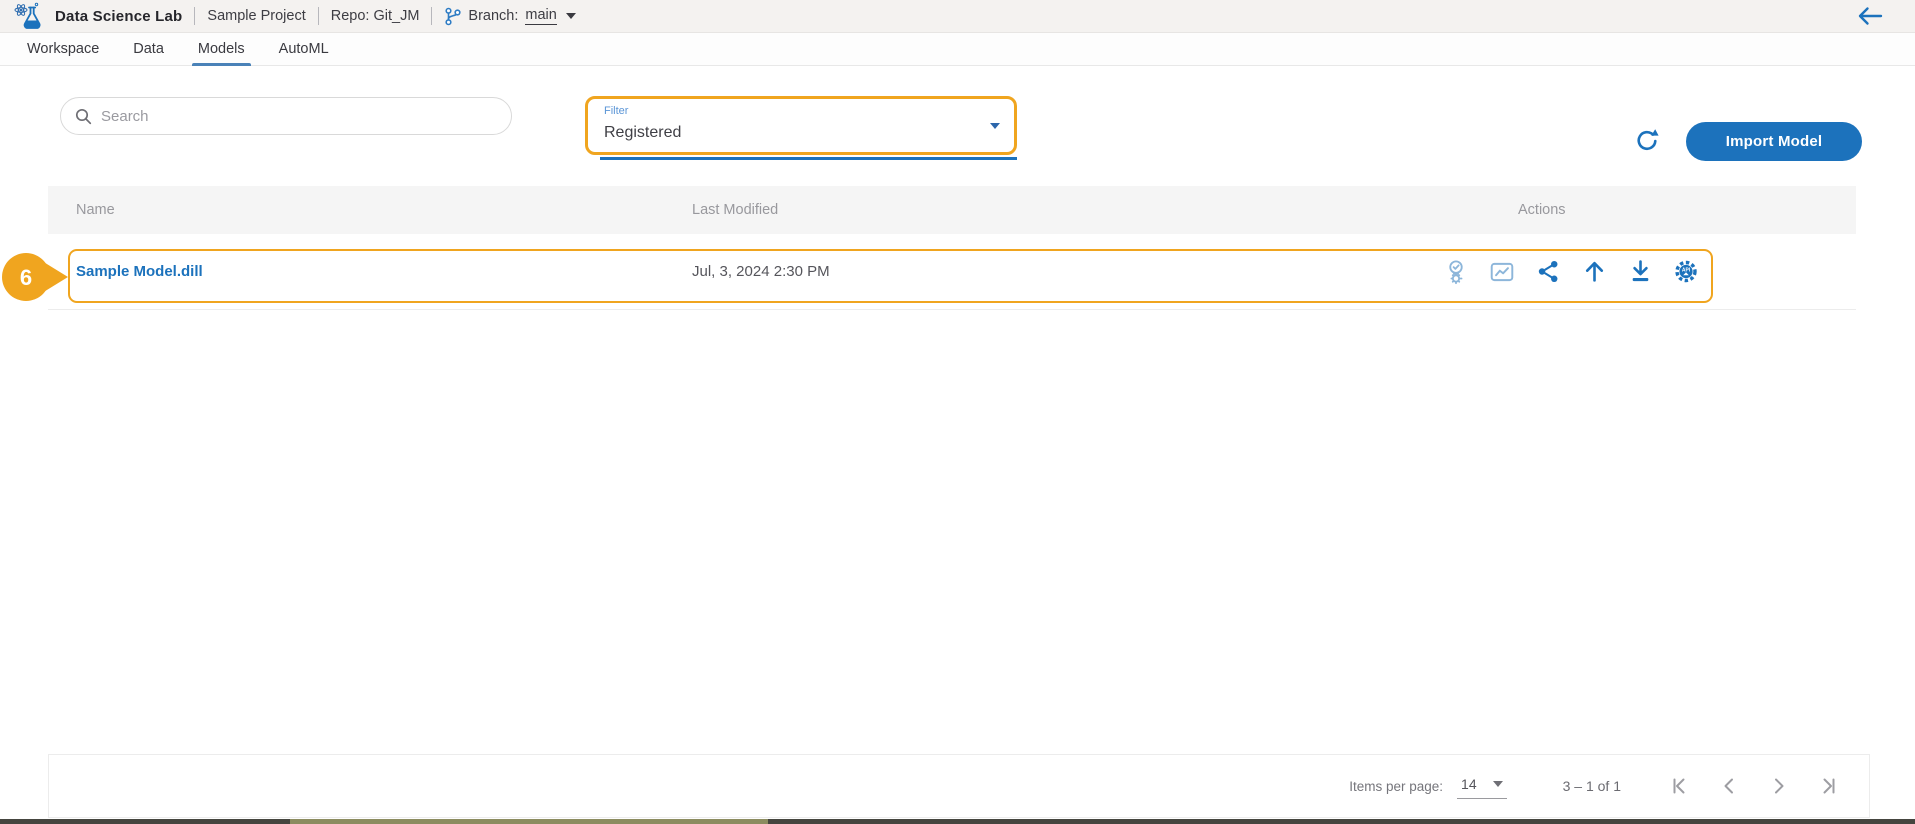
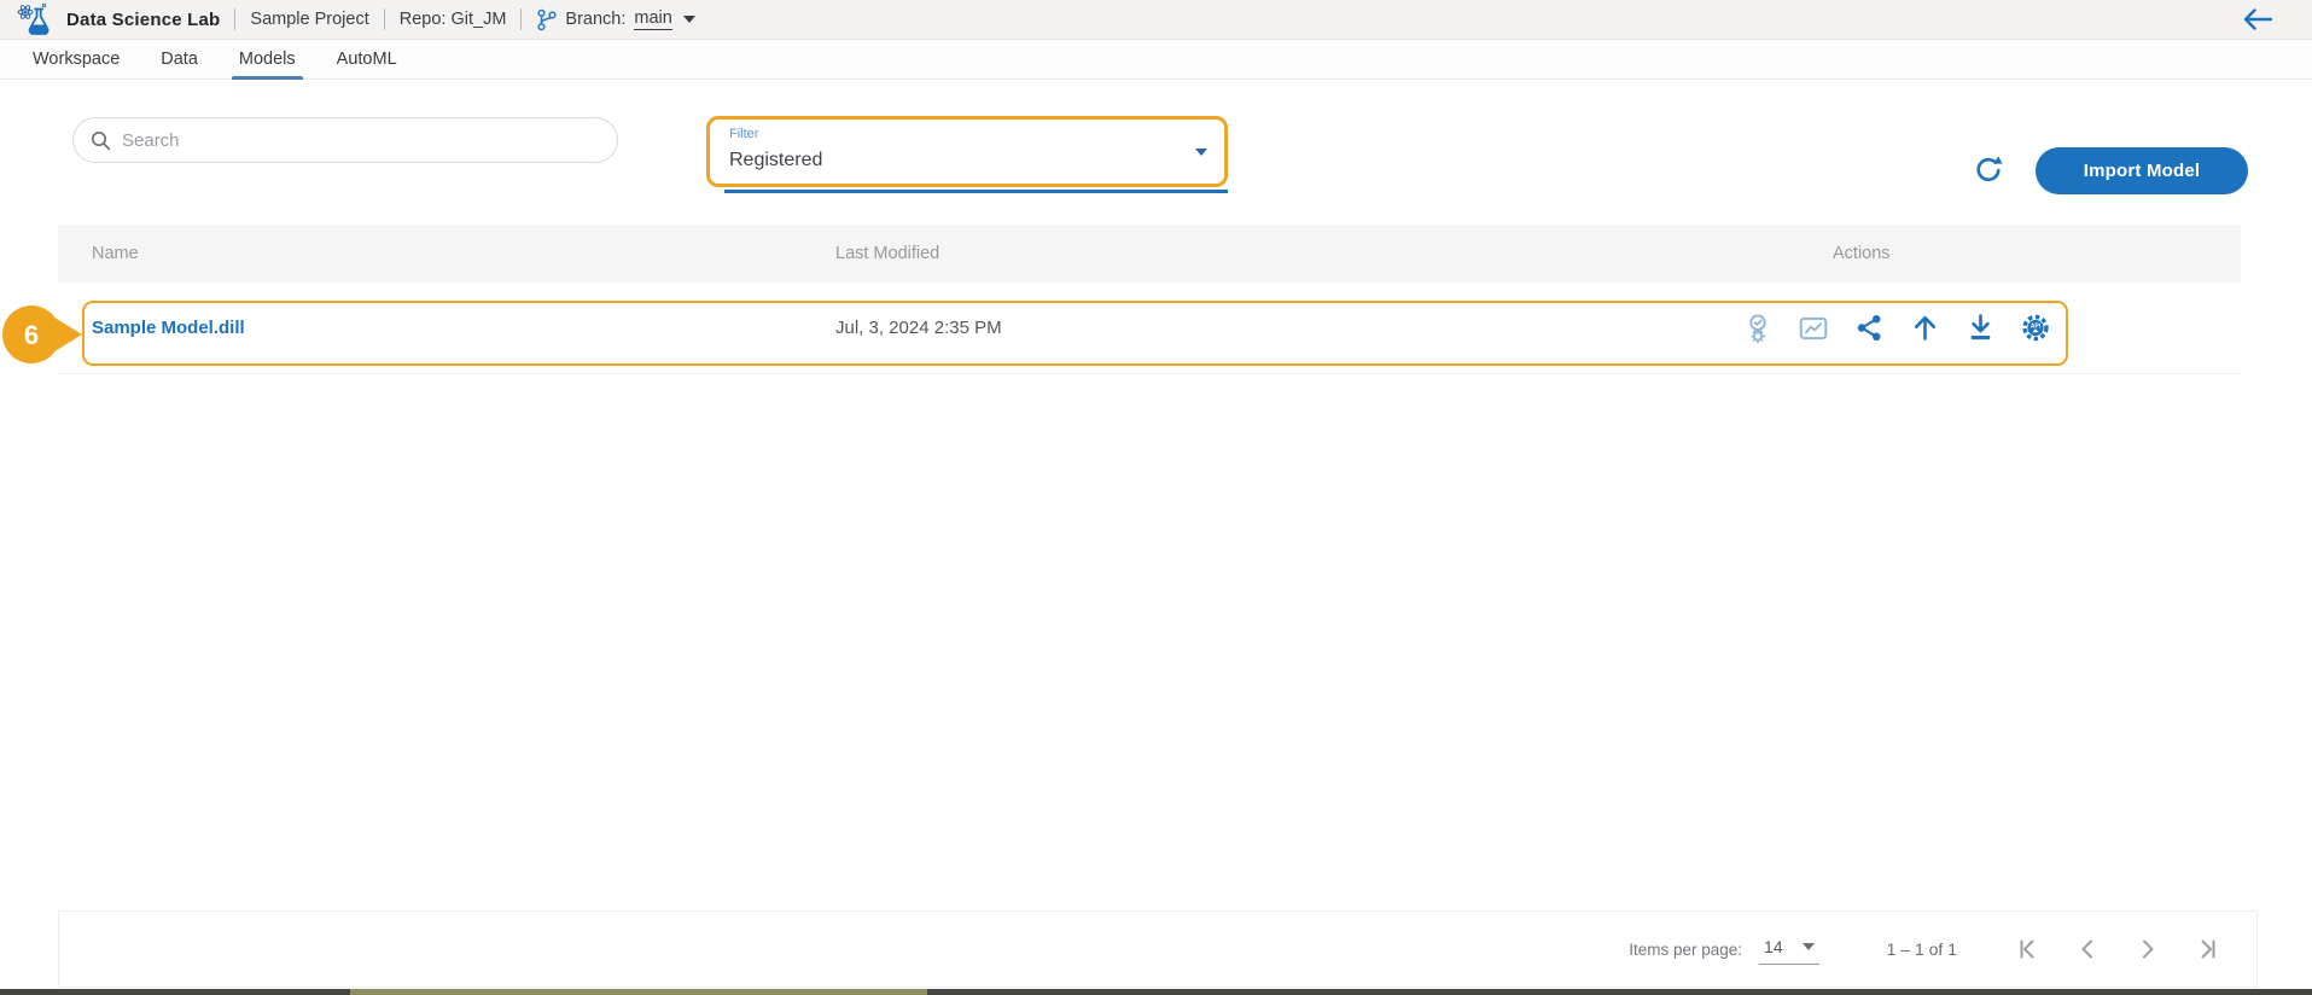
  Data Science Lab
  Sample Project
  Repo: Git_JM
  Branch:
  main
  Workspace
  Data
  Models
  AutoML
  Search
  Filter
  Registered
  Import Model
  Name
  Last Modified
  Actions
  Sample Model.dill
- Jul, 3, 2024 2:30 PM
+ Jul, 3, 2024 2:35 PM
  6
  Items per page:
  14
- 3 – 1 of 1
+ 1 – 1 of 1
